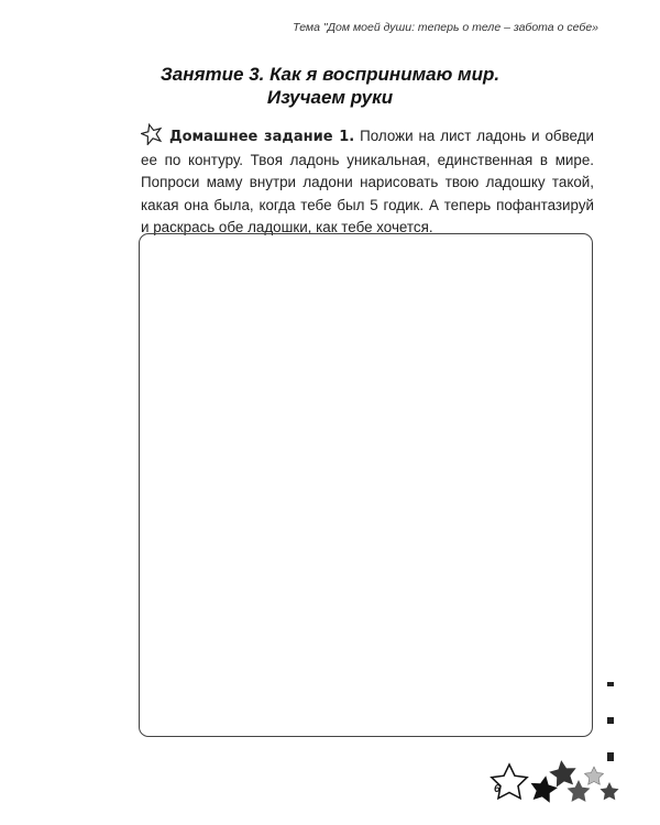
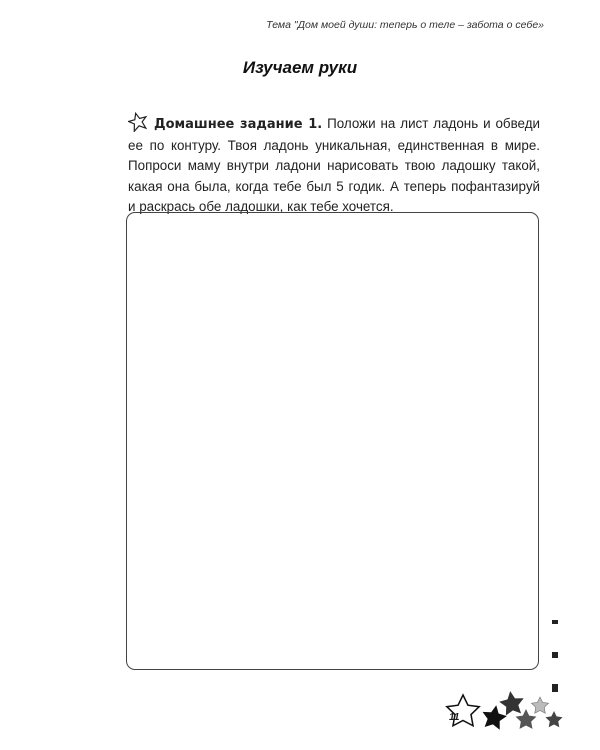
  Тема "Дом моей души: теперь о теле – забота о себе»
- Занятие 3. Как я воспринимаю мир.
  Изучаем руки
  Домашнее задание 1. Положи на лист ладонь и обведи ее по контуру. Твоя ладонь уникальная, единственная в мире. Попроси маму внутри ладони нарисовать твою ладошку такой, какая она была, когда тебе был 5 годик. А теперь пофантазируй и раскрась обе ладошки, как тебе хочется.
- 6
+ 11
